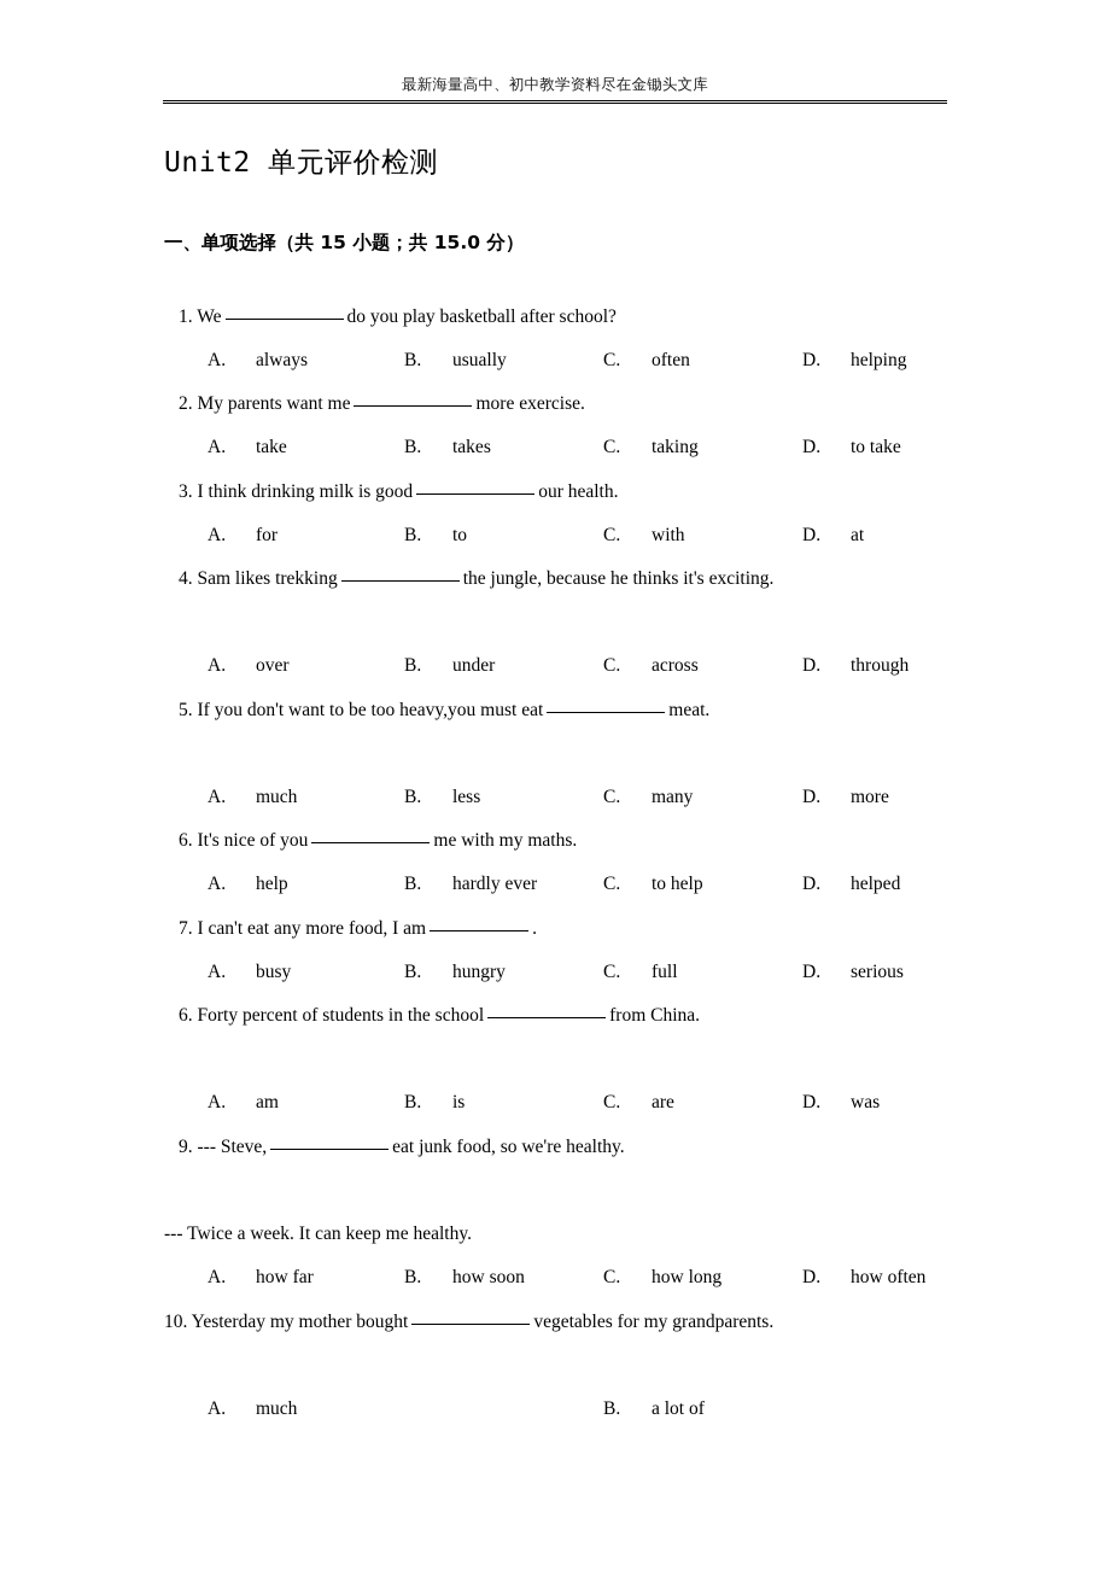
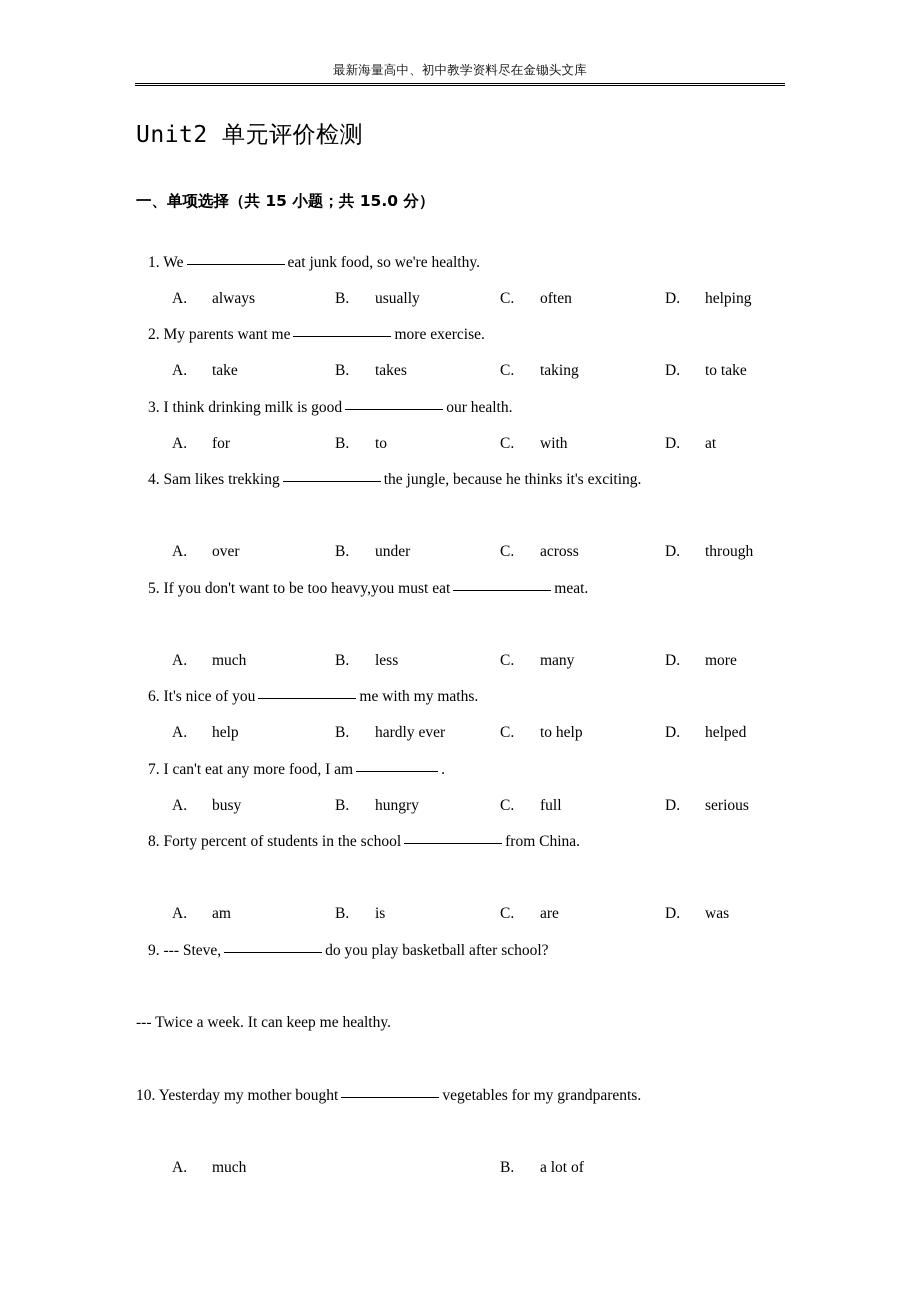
  最新海量高中、初中教学资料尽在金锄头文库
  Unit2 单元评价检测
  一、单项选择（共 15 小题；共 15.0 分）
- 1. We do you play basketball after school?
+ 1. We eat junk food, so we're healthy.
  A. always
  B. usually
  C. often
  D. helping
  2. My parents want me more exercise.
  A. take
  B. takes
  C. taking
  D. to take
  3. I think drinking milk is good our health.
  A. for
  B. to
  C. with
  D. at
  4. Sam likes trekking the jungle, because he thinks it's exciting.
  A. over
  B. under
  C. across
  D. through
  5. If you don't want to be too heavy,you must eat meat.
  A. much
  B. less
  C. many
  D. more
  6. It's nice of you me with my maths.
  A. help
  B. hardly ever
  C. to help
  D. helped
  7. I can't eat any more food, I am .
  A. busy
  B. hungry
  C. full
  D. serious
- 6. Forty percent of students in the school from China.
+ 8. Forty percent of students in the school from China.
  A. am
  B. is
  C. are
  D. was
- 9. --- Steve, eat junk food, so we're healthy.
+ 9. --- Steve, do you play basketball after school?
  --- Twice a week. It can keep me healthy.
- A. how far
- B. how soon
- C. how long
- D. how often
  10. Yesterday my mother bought vegetables for my grandparents.
  A. much
  B. a lot of
